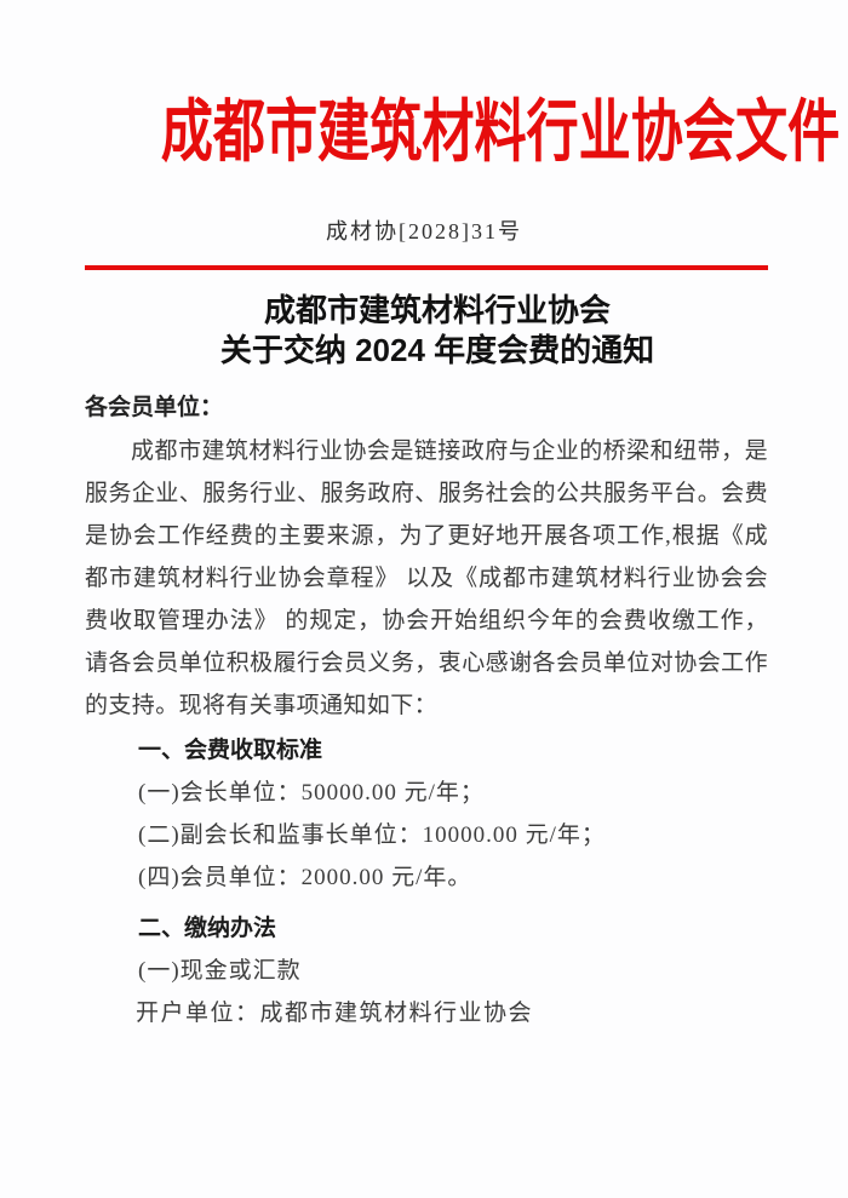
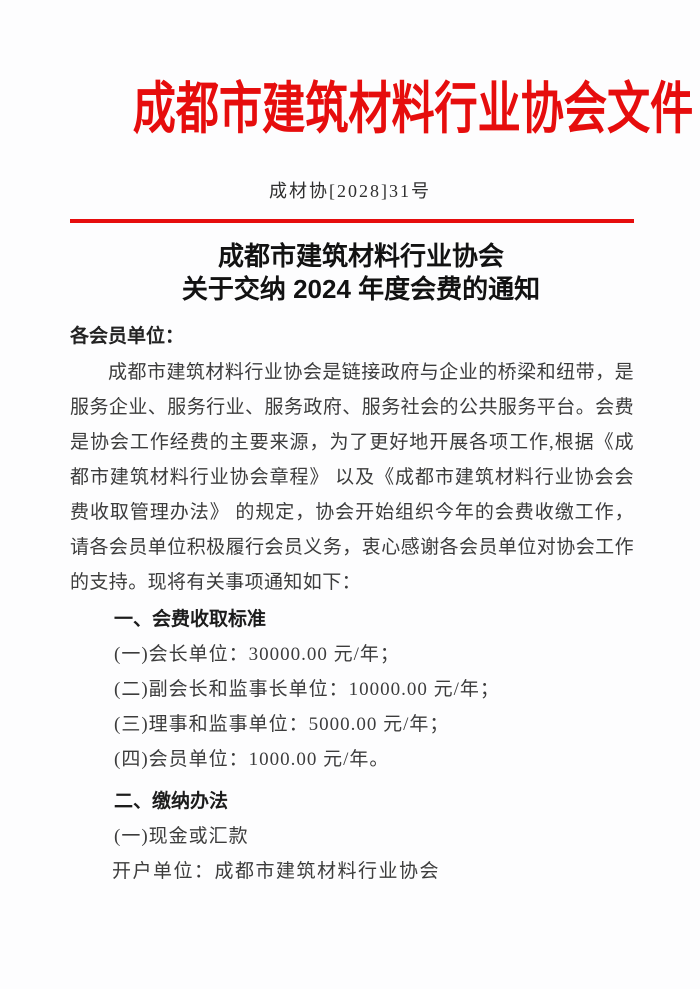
  成都市建筑材料行业协会文件
  成材协[2028]31号
  成都市建筑材料行业协会
  关于交纳 2024 年度会费的通知
  各会员单位：
  成都市建筑材料行业协会是链接政府与企业的桥梁和纽带，是服务企业、服务行业、服务政府、服务社会的公共服务平台。会费是协会工作经费的主要来源，为了更好地开展各项工作,根据《成都市建筑材料行业协会章程》 以及《成都市建筑材料行业协会会费收取管理办法》 的规定，协会开始组织今年的会费收缴工作，请各会员单位积极履行会员义务，衷心感谢各会员单位对协会工作的支持。现将有关事项通知如下：
  一、会费收取标准
- (一)会长单位：50000.00 元/年；
+ (一)会长单位：30000.00 元/年；
  (二)副会长和监事长单位：10000.00 元/年；
+ (三)理事和监事单位：5000.00 元/年；
- (四)会员单位：2000.00 元/年。
+ (四)会员单位：1000.00 元/年。
  二、缴纳办法
  (一)现金或汇款
  开户单位：成都市建筑材料行业协会
